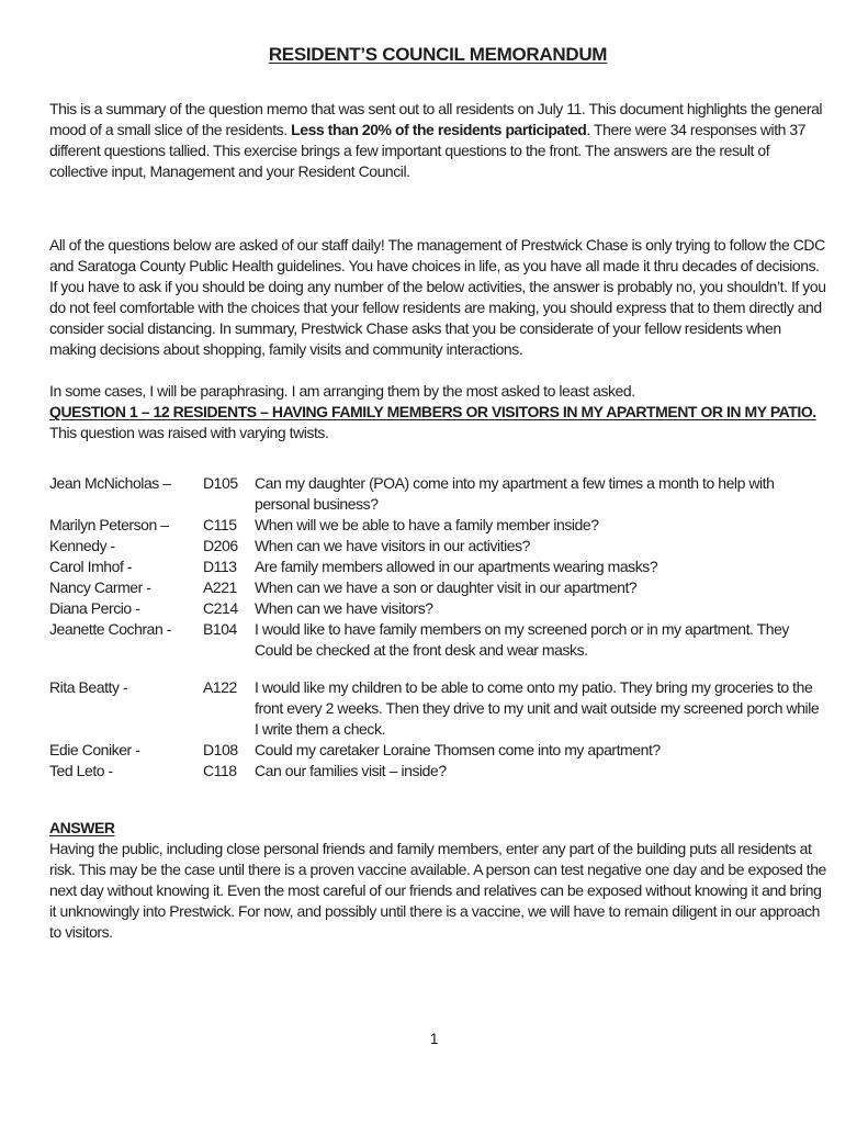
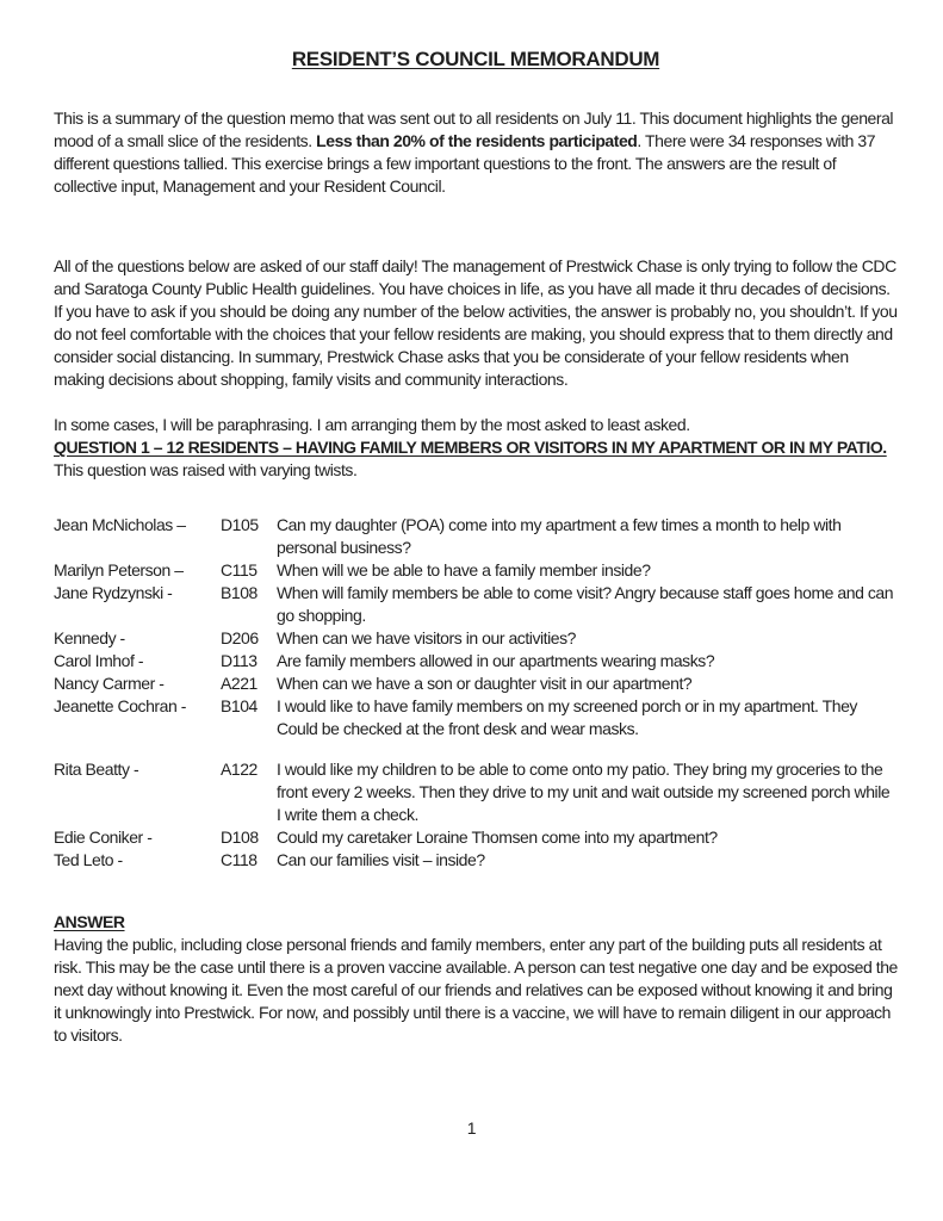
  RESIDENT’S COUNCIL MEMORANDUM
  This is a summary of the question memo that was sent out to all residents on July 11. This document highlights the general mood of a small slice of the residents. Less than 20% of the residents participated. There were 34 responses with 37 different questions tallied. This exercise brings a few important questions to the front. The answers are the result of collective input, Management and your Resident Council.
  All of the questions below are asked of our staff daily! The management of Prestwick Chase is only trying to follow the CDC and Saratoga County Public Health guidelines. You have choices in life, as you have all made it thru decades of decisions. If you have to ask if you should be doing any number of the below activities, the answer is probably no, you shouldn’t. If you do not feel comfortable with the choices that your fellow residents are making, you should express that to them directly and consider social distancing. In summary, Prestwick Chase asks that you be considerate of your fellow residents when making decisions about shopping, family visits and community interactions.
  In some cases, I will be paraphrasing. I am arranging them by the most asked to least asked.
  QUESTION 1 – 12 RESIDENTS – HAVING FAMILY MEMBERS OR VISITORS IN MY APARTMENT OR IN MY PATIO.
  This question was raised with varying twists.
  Jean McNicholas –
  D105
  Can my daughter (POA) come into my apartment a few times a month to help with personal business?
  Marilyn Peterson –
  C115
  When will we be able to have a family member inside?
+ Jane Rydzynski -
+ B108
+ When will family members be able to come visit? Angry because staff goes home and can go shopping.
  Kennedy -
  D206
  When can we have visitors in our activities?
  Carol Imhof -
  D113
  Are family members allowed in our apartments wearing masks?
  Nancy Carmer -
  A221
  When can we have a son or daughter visit in our apartment?
- Diana Percio -
- C214
- When can we have visitors?
  Jeanette Cochran -
  B104
  I would like to have family members on my screened porch or in my apartment. They Could be checked at the front desk and wear masks.
  Rita Beatty -
  A122
  I would like my children to be able to come onto my patio. They bring my groceries to the front every 2 weeks. Then they drive to my unit and wait outside my screened porch while I write them a check.
  Edie Coniker -
  D108
  Could my caretaker Loraine Thomsen come into my apartment?
  Ted Leto -
  C118
  Can our families visit – inside?
  ANSWER
  Having the public, including close personal friends and family members, enter any part of the building puts all residents at risk. This may be the case until there is a proven vaccine available. A person can test negative one day and be exposed the next day without knowing it. Even the most careful of our friends and relatives can be exposed without knowing it and bring it unknowingly into Prestwick. For now, and possibly until there is a vaccine, we will have to remain diligent in our approach to visitors.
  1
